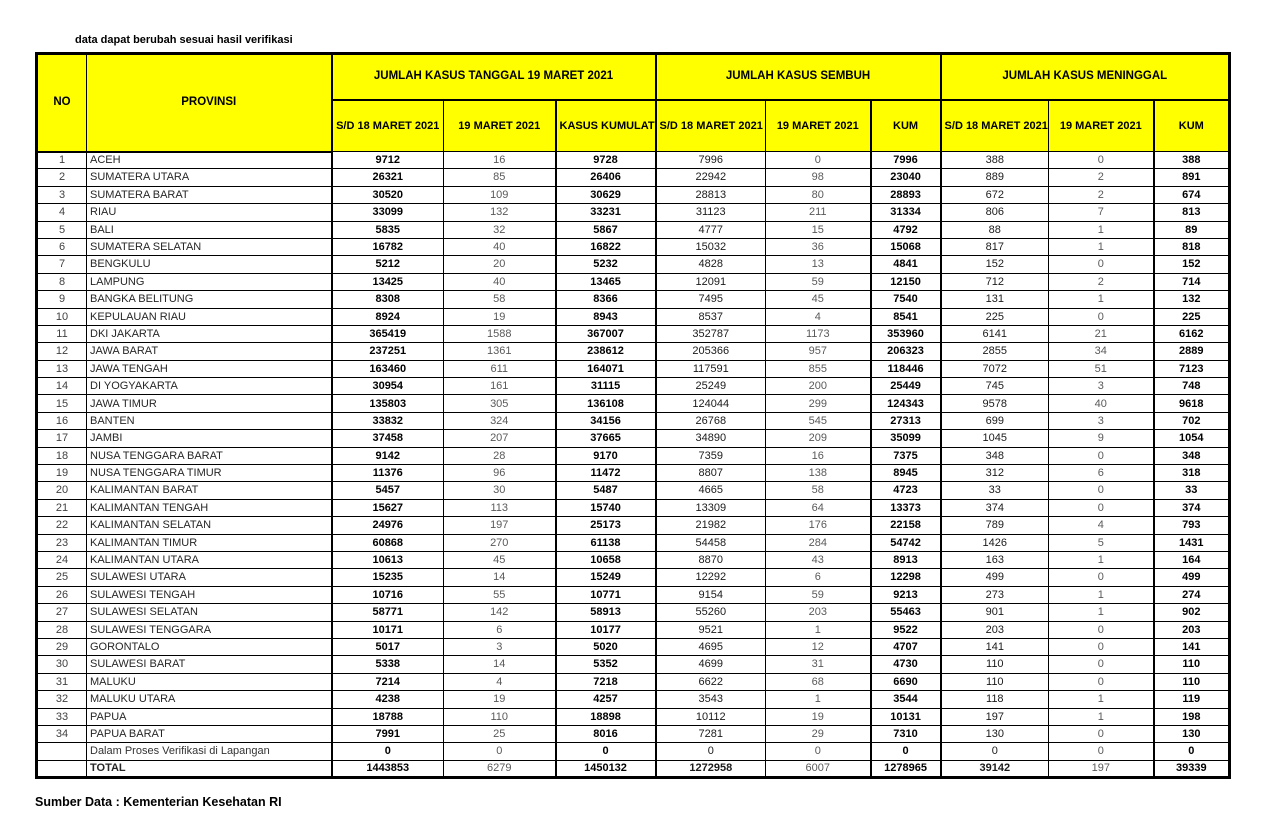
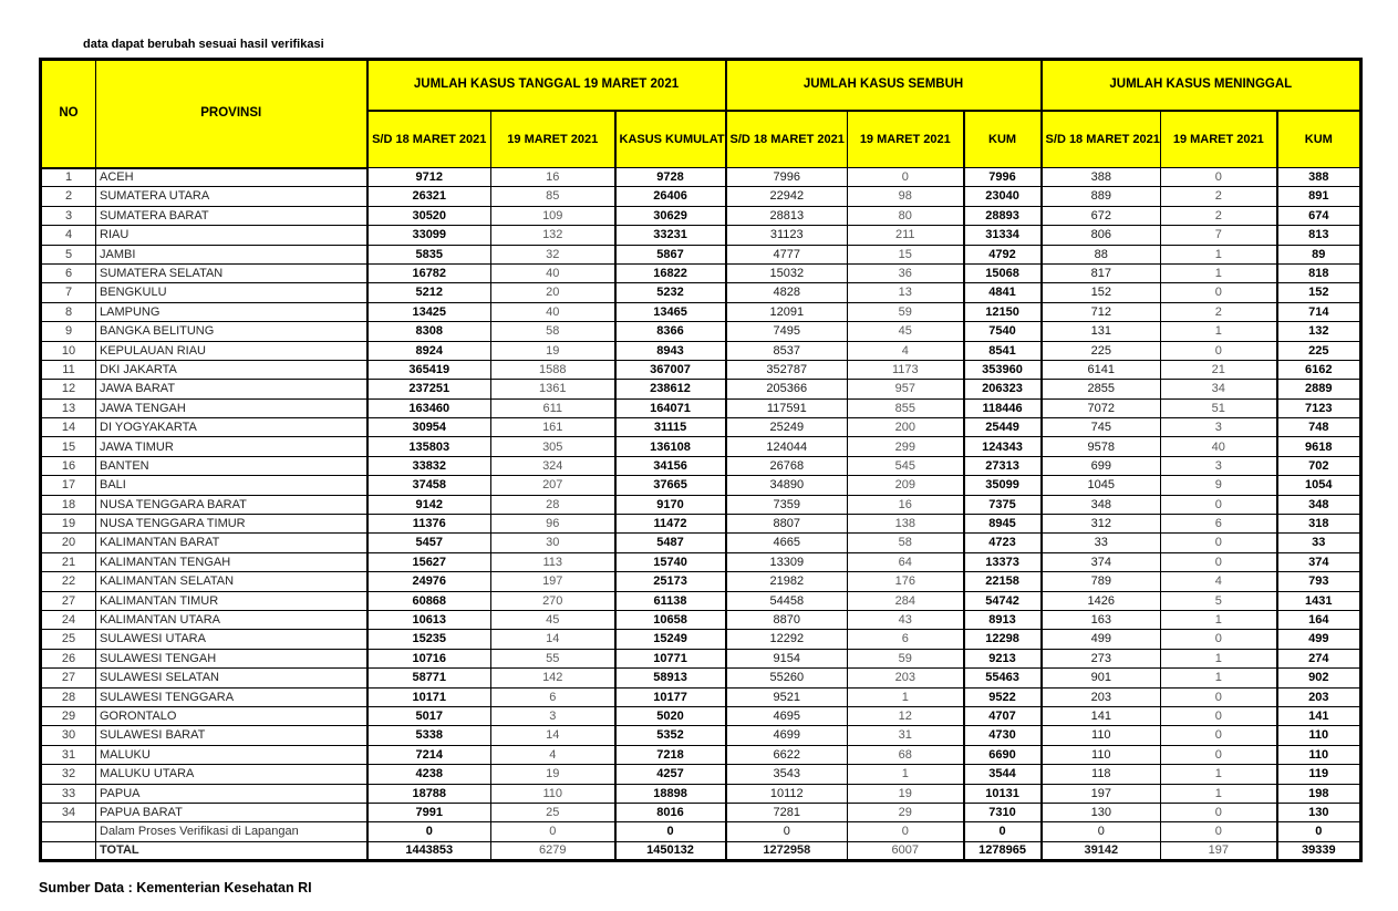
  data dapat berubah sesuai hasil verifikasi
  NO	PROVINSI	JUMLAH KASUS TANGGAL 19 MARET 2021	JUMLAH KASUS SEMBUH	JUMLAH KASUS MENINGGAL
  S/D 18 MARET 2021	19 MARET 2021	KASUS KUMULAT	S/D 18 MARET 2021	19 MARET 2021	KUM	S/D 18 MARET 2021	19 MARET 2021	KUM
  1	ACEH	9712	16	9728	7996	0	7996	388	0	388
  2	SUMATERA UTARA	26321	85	26406	22942	98	23040	889	2	891
  3	SUMATERA BARAT	30520	109	30629	28813	80	28893	672	2	674
  4	RIAU	33099	132	33231	31123	211	31334	806	7	813
- 5	BALI	5835	32	5867	4777	15	4792	88	1	89
+ 5	JAMBI	5835	32	5867	4777	15	4792	88	1	89
  6	SUMATERA SELATAN	16782	40	16822	15032	36	15068	817	1	818
  7	BENGKULU	5212	20	5232	4828	13	4841	152	0	152
  8	LAMPUNG	13425	40	13465	12091	59	12150	712	2	714
  9	BANGKA BELITUNG	8308	58	8366	7495	45	7540	131	1	132
  10	KEPULAUAN RIAU	8924	19	8943	8537	4	8541	225	0	225
  11	DKI JAKARTA	365419	1588	367007	352787	1173	353960	6141	21	6162
  12	JAWA BARAT	237251	1361	238612	205366	957	206323	2855	34	2889
  13	JAWA TENGAH	163460	611	164071	117591	855	118446	7072	51	7123
  14	DI YOGYAKARTA	30954	161	31115	25249	200	25449	745	3	748
  15	JAWA TIMUR	135803	305	136108	124044	299	124343	9578	40	9618
  16	BANTEN	33832	324	34156	26768	545	27313	699	3	702
- 17	JAMBI	37458	207	37665	34890	209	35099	1045	9	1054
+ 17	BALI	37458	207	37665	34890	209	35099	1045	9	1054
  18	NUSA TENGGARA BARAT	9142	28	9170	7359	16	7375	348	0	348
  19	NUSA TENGGARA TIMUR	11376	96	11472	8807	138	8945	312	6	318
  20	KALIMANTAN BARAT	5457	30	5487	4665	58	4723	33	0	33
  21	KALIMANTAN TENGAH	15627	113	15740	13309	64	13373	374	0	374
  22	KALIMANTAN SELATAN	24976	197	25173	21982	176	22158	789	4	793
- 23	KALIMANTAN TIMUR	60868	270	61138	54458	284	54742	1426	5	1431
+ 27	KALIMANTAN TIMUR	60868	270	61138	54458	284	54742	1426	5	1431
  24	KALIMANTAN UTARA	10613	45	10658	8870	43	8913	163	1	164
  25	SULAWESI UTARA	15235	14	15249	12292	6	12298	499	0	499
  26	SULAWESI TENGAH	10716	55	10771	9154	59	9213	273	1	274
  27	SULAWESI SELATAN	58771	142	58913	55260	203	55463	901	1	902
  28	SULAWESI TENGGARA	10171	6	10177	9521	1	9522	203	0	203
  29	GORONTALO	5017	3	5020	4695	12	4707	141	0	141
  30	SULAWESI BARAT	5338	14	5352	4699	31	4730	110	0	110
  31	MALUKU	7214	4	7218	6622	68	6690	110	0	110
  32	MALUKU UTARA	4238	19	4257	3543	1	3544	118	1	119
  33	PAPUA	18788	110	18898	10112	19	10131	197	1	198
  34	PAPUA BARAT	7991	25	8016	7281	29	7310	130	0	130
  	Dalam Proses Verifikasi di Lapangan	0	0	0	0	0	0	0	0	0
  	TOTAL	1443853	6279	1450132	1272958	6007	1278965	39142	197	39339
  Sumber Data : Kementerian Kesehatan RI
